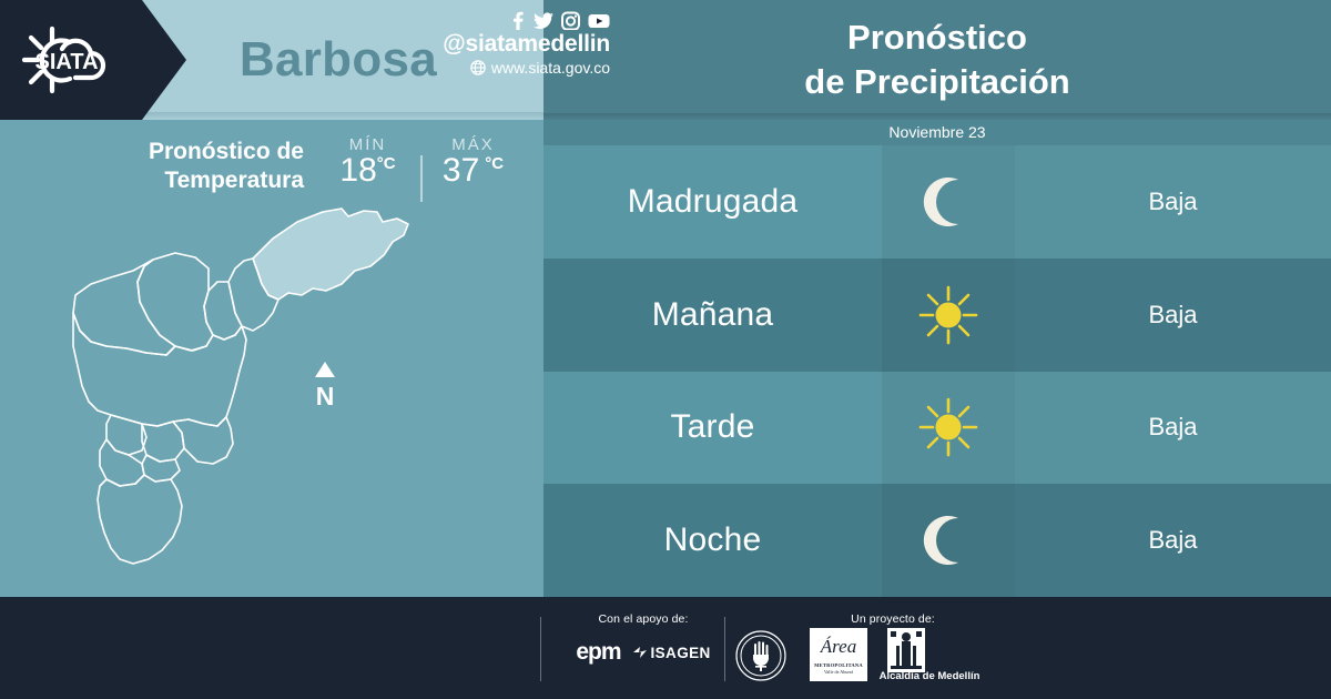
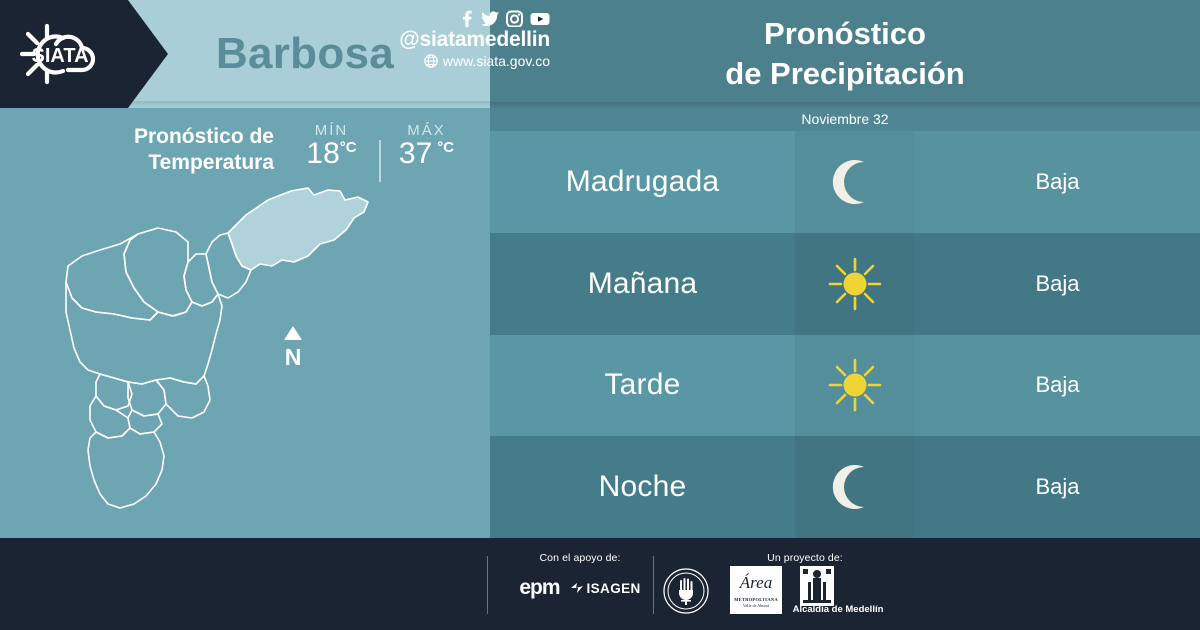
  Barbosa
  SIATA
  Pronóstico de
  Temperatura
  MÍN
  18°C
  MÁX
  37 °C
  N
  Pronóstico
  de Precipitación
- Noviembre 23
+ Noviembre 32
  Madrugada
  Baja
  Mañana
  Baja
  Tarde
  Baja
  Noche
  Baja
  @siatamedellin
  www.siata.gov.co
  Con el apoyo de:
  epm
  ISAGEN
  Un proyecto de:
  Área
  Alcaldía de Medellín
